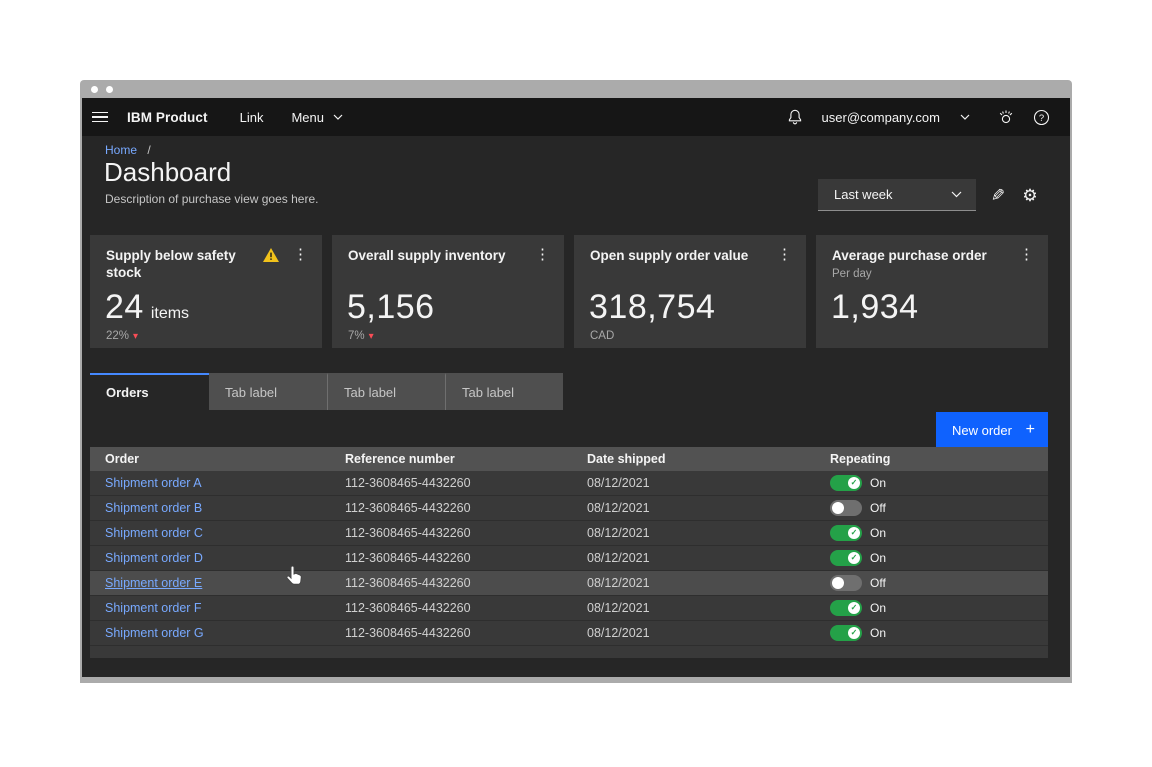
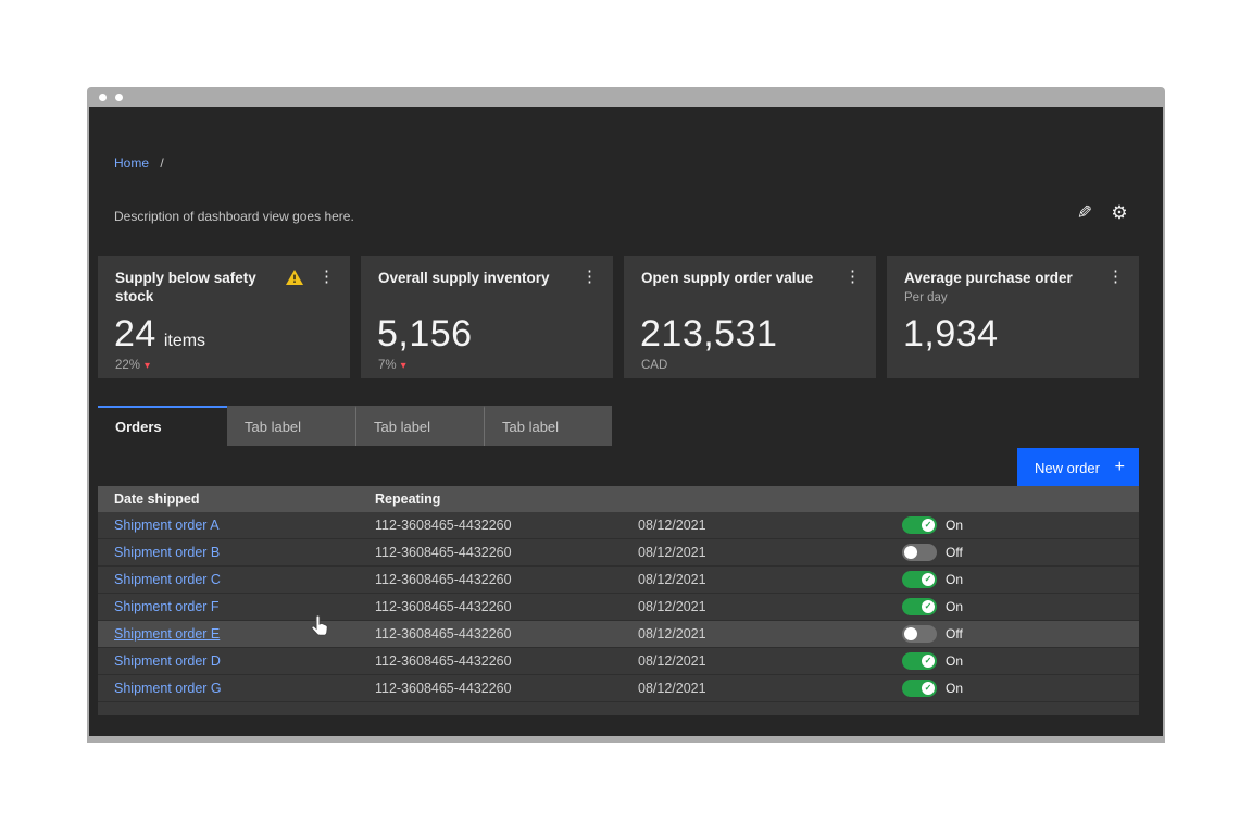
- IBM Product
- Link
- Menu
- user@company.com
- ?
  Home /
- Dashboard
- Description of purchase view goes here.
+ Description of dashboard view goes here.
- Last week
  ⚙
  Supply below safety stock
  ⋮
  24
  items
  22% ▾
  Overall supply inventory
  ⋮
  5,156
  7% ▾
  Open supply order value
  ⋮
- 318,754
+ 213,531
  CAD
  Average purchase order
  ⋮
  Per day
  1,934
  Orders
  Tab label
  Tab label
  Tab label
  New order
  +
- Order
- Reference number
  Date shipped
  Repeating
  Shipment order A
  112-3608465-4432260
  08/12/2021
  On
  Shipment order B
  112-3608465-4432260
  08/12/2021
  Off
  Shipment order C
  112-3608465-4432260
  08/12/2021
  On
- Shipment order D
+ Shipment order F
  112-3608465-4432260
  08/12/2021
  On
  Shipment order E
  112-3608465-4432260
  08/12/2021
  Off
- Shipment order F
+ Shipment order D
  112-3608465-4432260
  08/12/2021
  On
  Shipment order G
  112-3608465-4432260
  08/12/2021
  On
